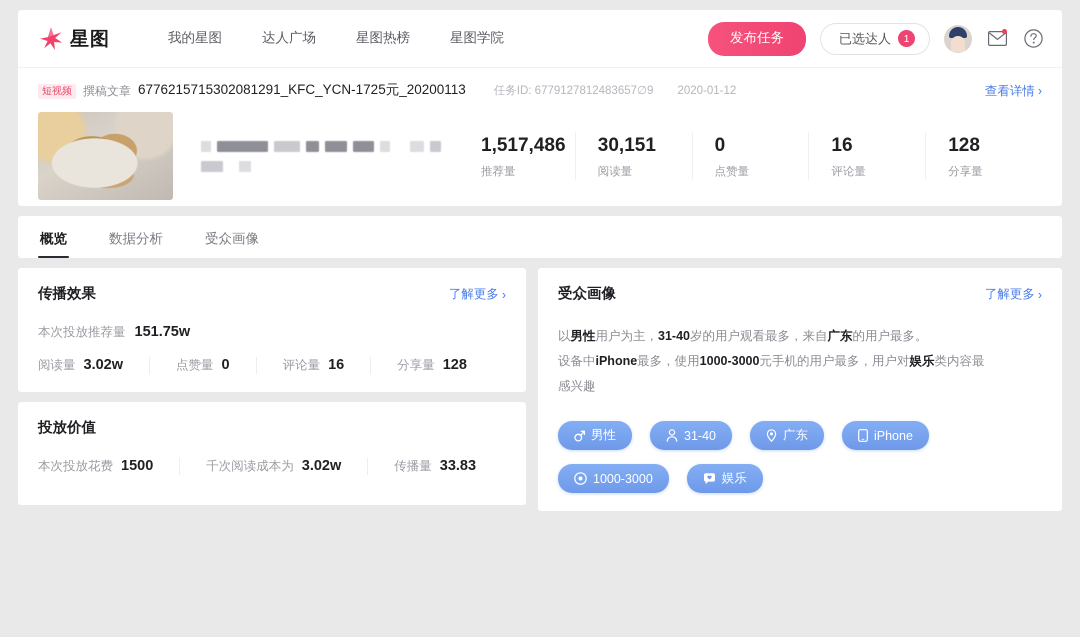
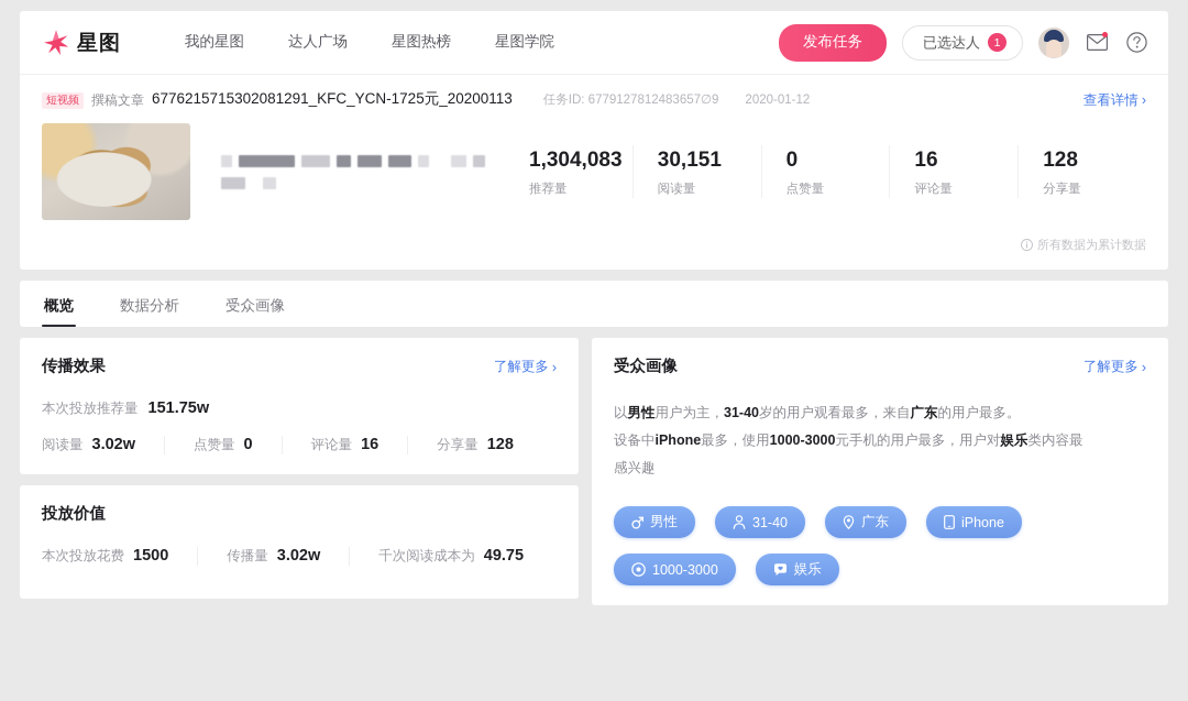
  星图
  我的星图
  达人广场
  星图热榜
  星图学院
  发布任务
  已选达人
  1
  短视频
  撰稿文章
  6776215715302081291_KFC_YCN-1725元_20200113
  任务ID: 6779127812483657∅9
  2020-01-12
  查看详情
  ›
- 1,517,486
+ 1,304,083
  推荐量
  30,151
  阅读量
  0
  点赞量
  16
  评论量
  128
  分享量
+ 所有数据为累计数据
  概览
  数据分析
  受众画像
  传播效果
  了解更多
  ›
  本次投放推荐量
  151.75w
  阅读量
  3.02w
  点赞量
  0
  评论量
  16
  分享量
  128
  投放价值
  本次投放花费
  1500
- 千次阅读成本为
+ 传播量
  3.02w
- 传播量
+ 千次阅读成本为
- 33.83
+ 49.75
  受众画像
  了解更多
  ›
  以男性用户为主，31-40岁的用户观看最多，来自广东的用户最多。
  设备中iPhone最多，使用1000-3000元手机的用户最多，用户对娱乐类内容最感兴趣
  男性
  31-40
  广东
  iPhone
  1000-3000
  娱乐
